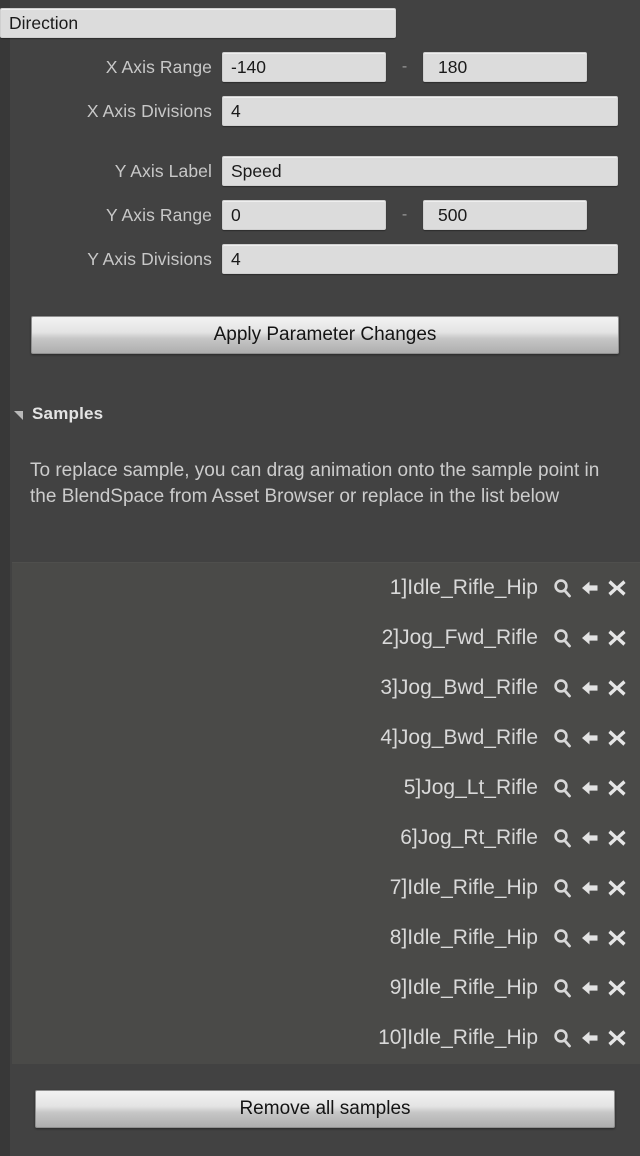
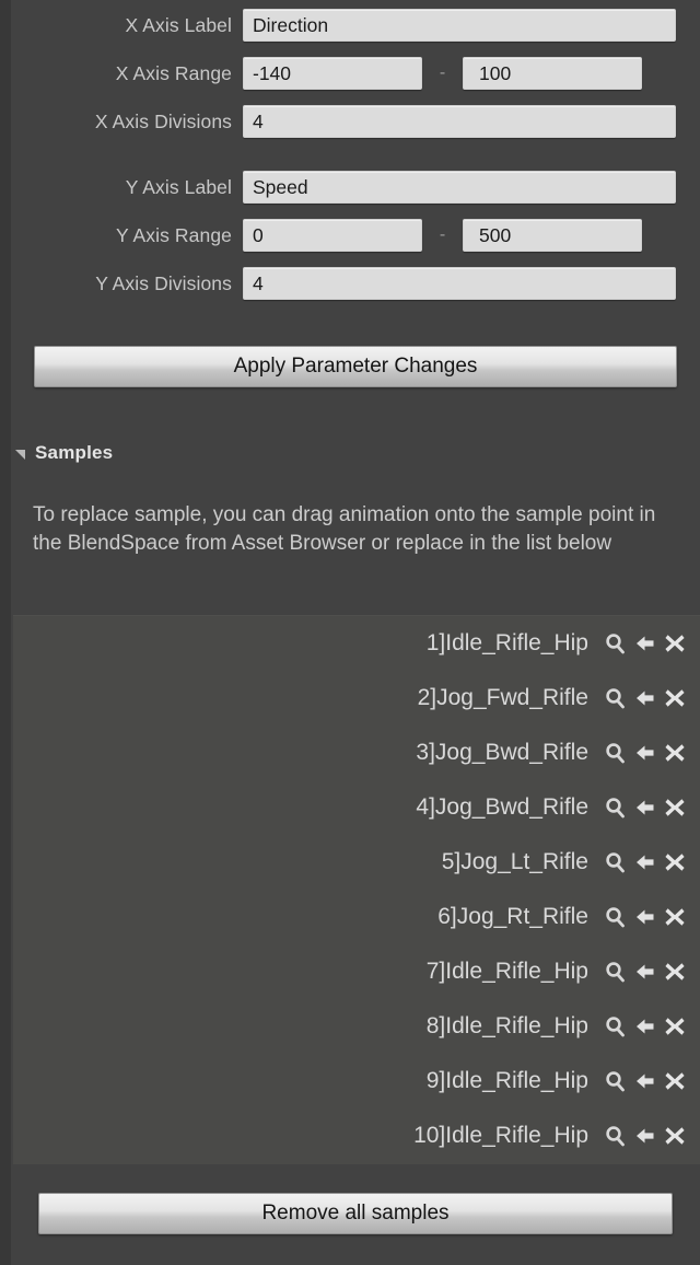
+ X Axis Label
  Direction
  X Axis Range
  -140
  -
- 180
+ 100
  X Axis Divisions
  4
  Y Axis Label
  Speed
  Y Axis Range
  0
  -
  500
  Y Axis Divisions
  4
  Apply Parameter Changes
  Samples
  To replace sample, you can drag animation onto the sample point in the BlendSpace from Asset Browser or replace in the list below
  1]Idle_Rifle_Hip
  2]Jog_Fwd_Rifle
  3]Jog_Bwd_Rifle
  4]Jog_Bwd_Rifle
  5]Jog_Lt_Rifle
  6]Jog_Rt_Rifle
  7]Idle_Rifle_Hip
  8]Idle_Rifle_Hip
  9]Idle_Rifle_Hip
  10]Idle_Rifle_Hip
  Remove all samples
